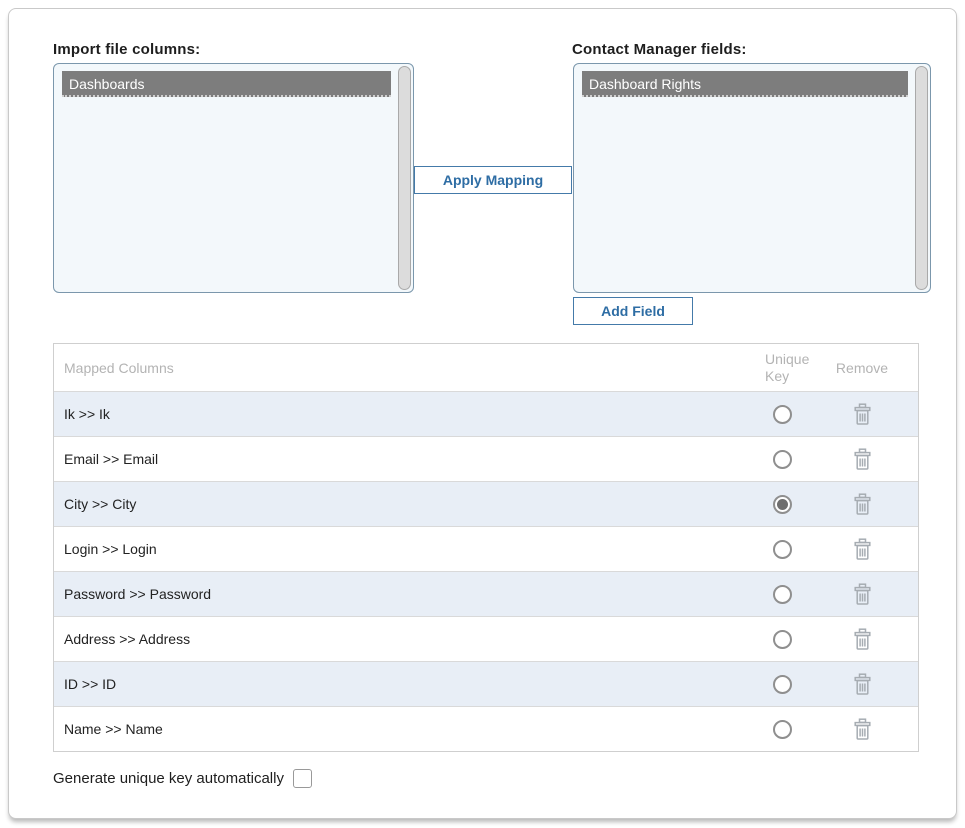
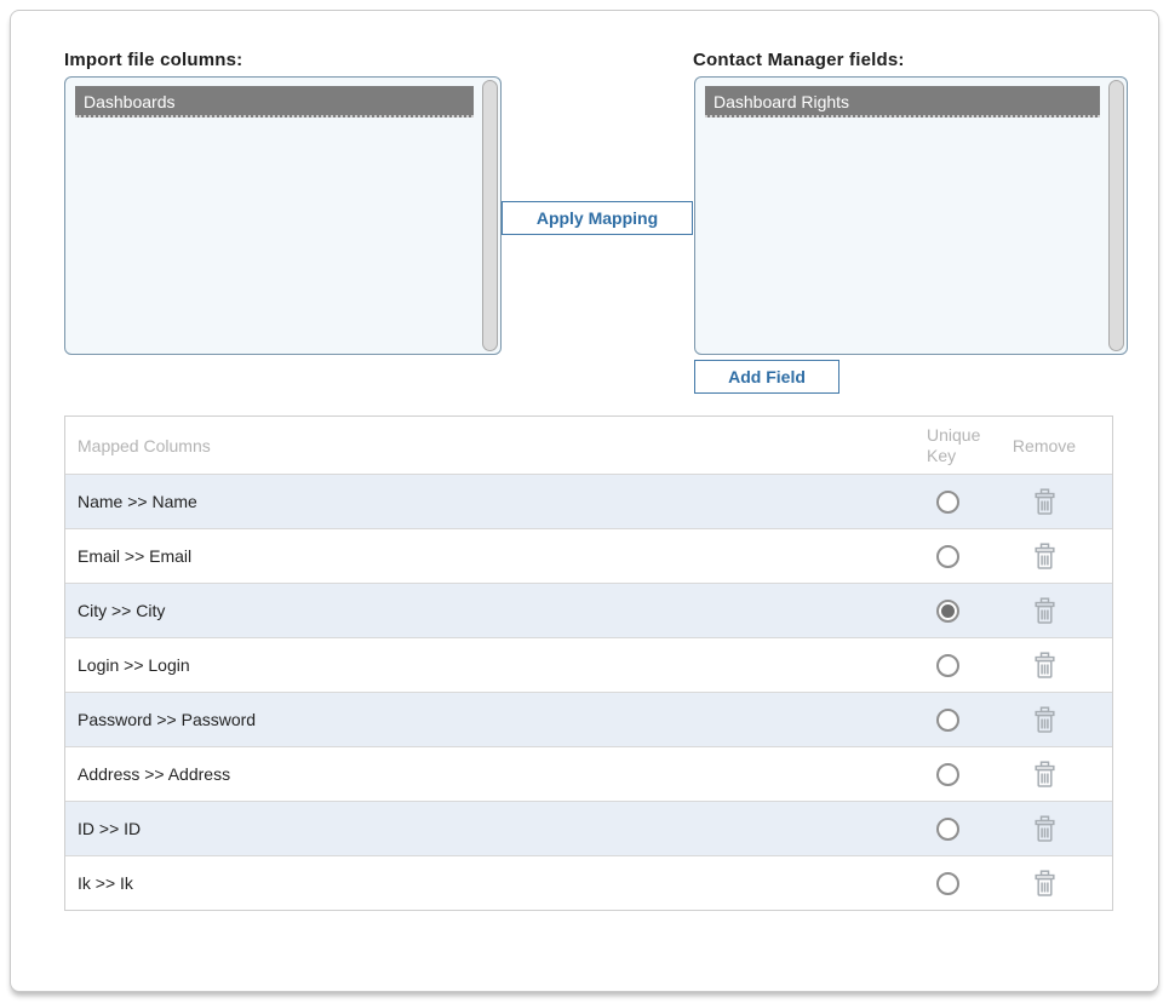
  Import file columns:
  Dashboards
  Contact Manager fields:
  Dashboard Rights
  Apply Mapping
  Add Field
  Mapped Columns
  Unique Key
  Remove
- Ik >> Ik
+ Name >> Name
  Email >> Email
  City >> City
  Login >> Login
  Password >> Password
  Address >> Address
  ID >> ID
- Name >> Name
+ Ik >> Ik
- Generate unique key automatically
